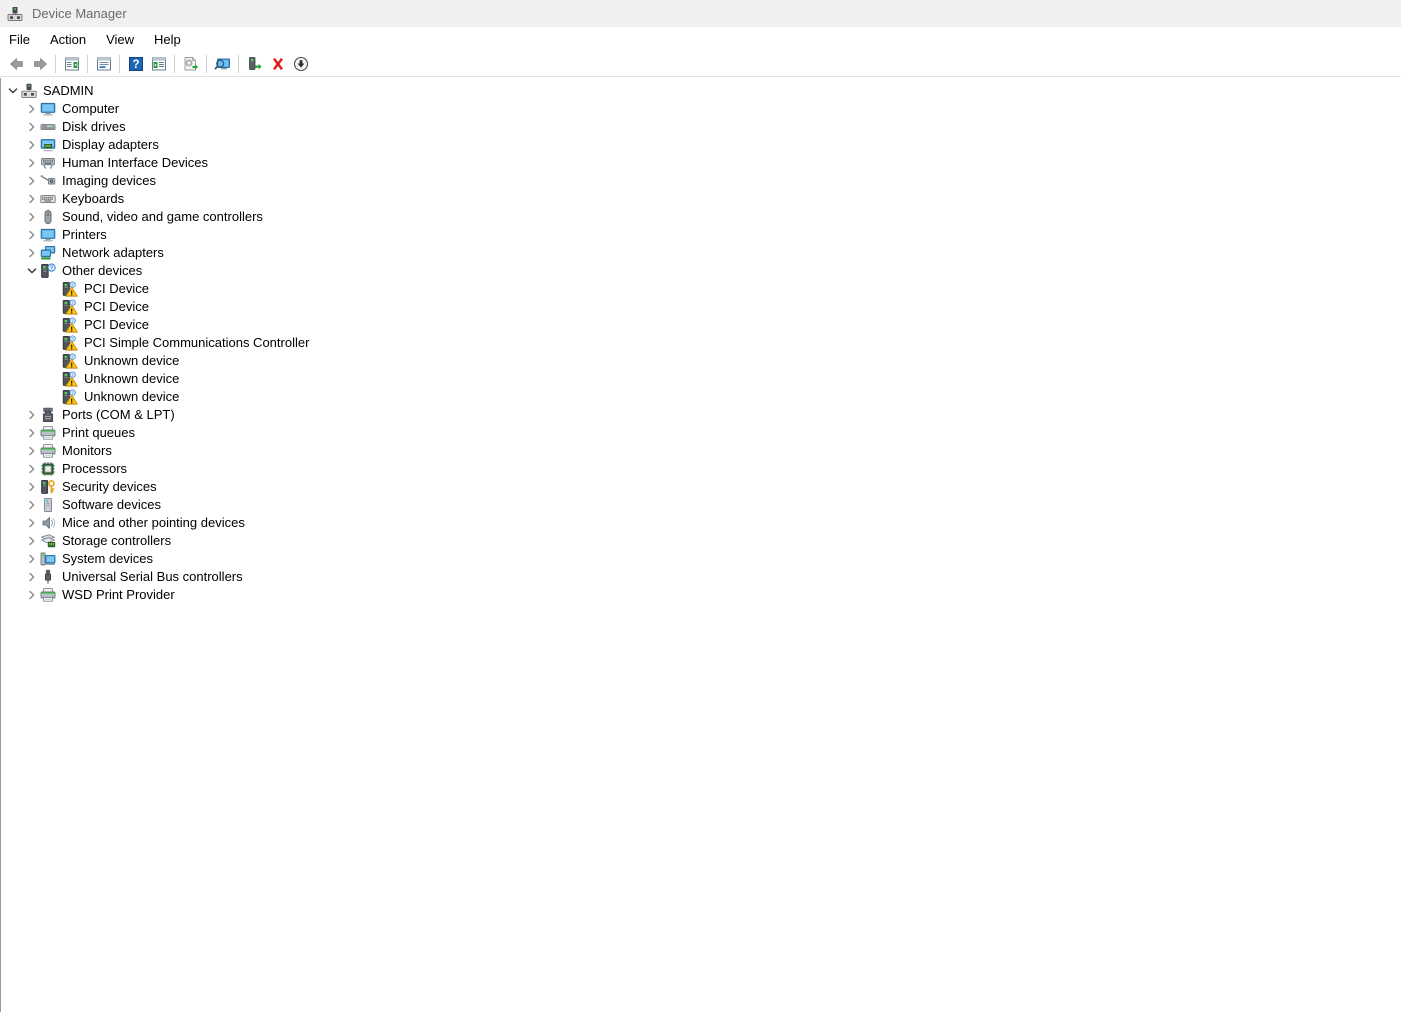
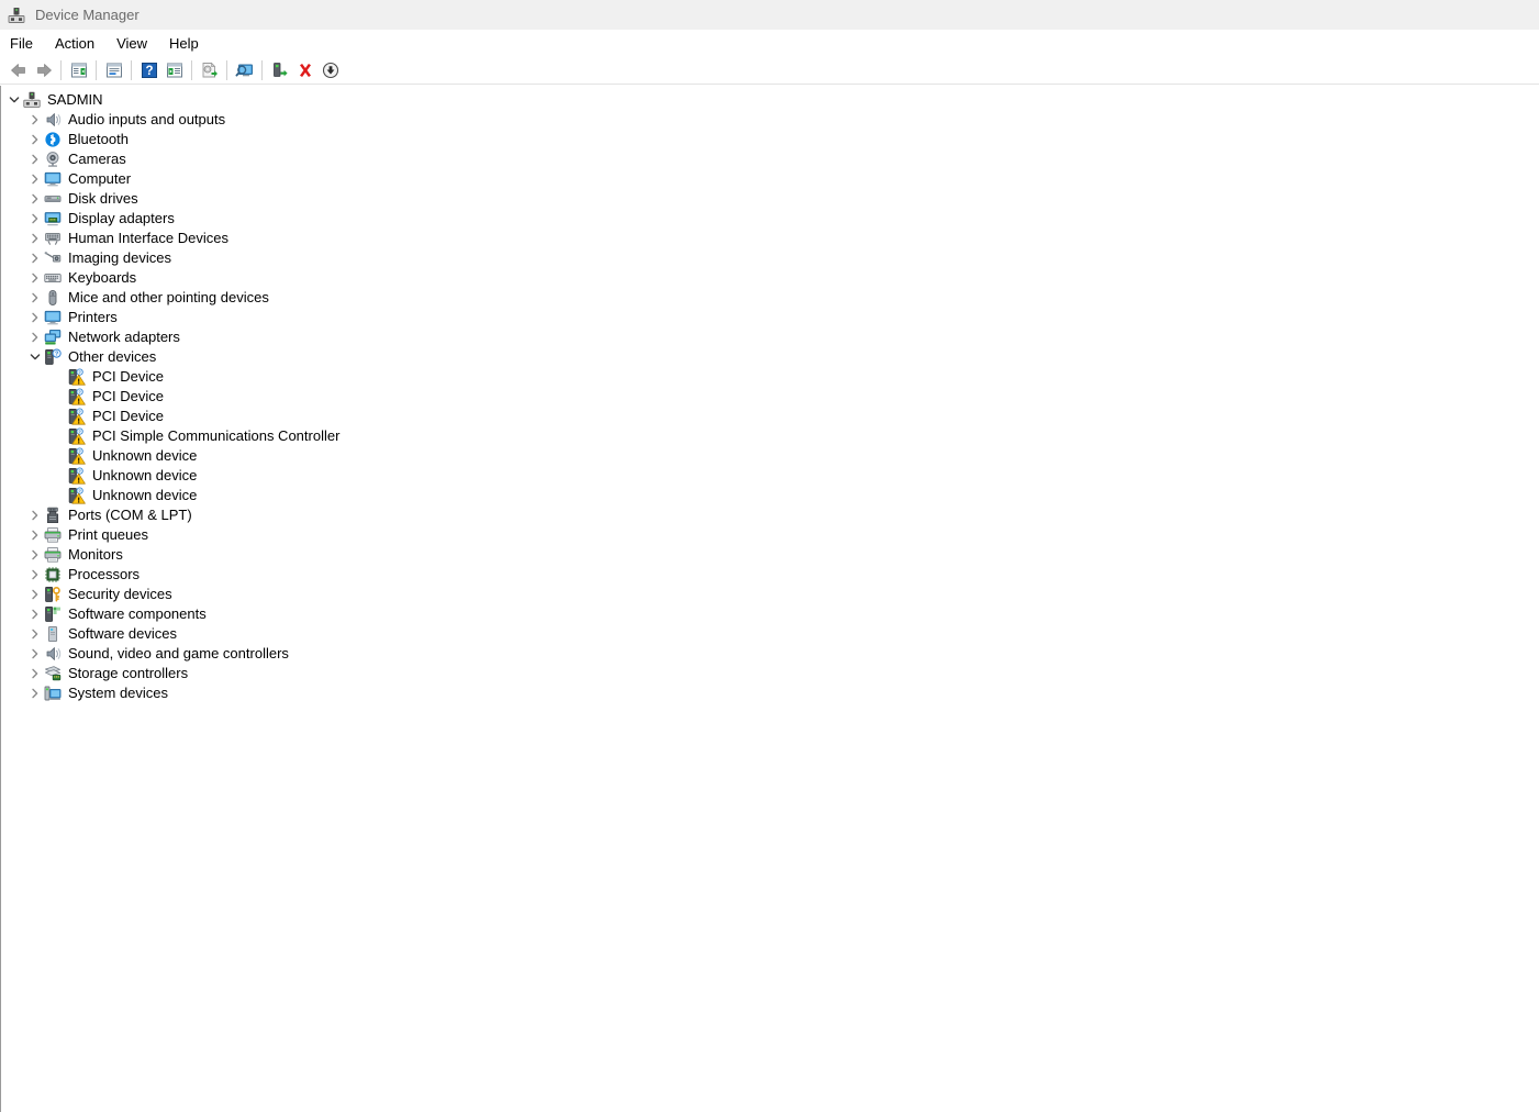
  Device Manager
  File
  Action
  View
  Help
  ?
  SADMIN
+ Audio inputs and outputs
+ Bluetooth
+ Cameras
  Computer
  Disk drives
  Display adapters
  Human Interface Devices
  Imaging devices
  Keyboards
- Sound, video and game controllers
+ Mice and other pointing devices
  Printers
  Network adapters
  Other devices
  PCI Device
  PCI Device
  PCI Device
  PCI Simple Communications Controller
  Unknown device
  Unknown device
  Unknown device
  Ports (COM & LPT)
  Print queues
  Monitors
  Processors
  Security devices
+ Software components
  Software devices
- Mice and other pointing devices
+ Sound, video and game controllers
  Storage controllers
  System devices
- Universal Serial Bus controllers
- WSD Print Provider
